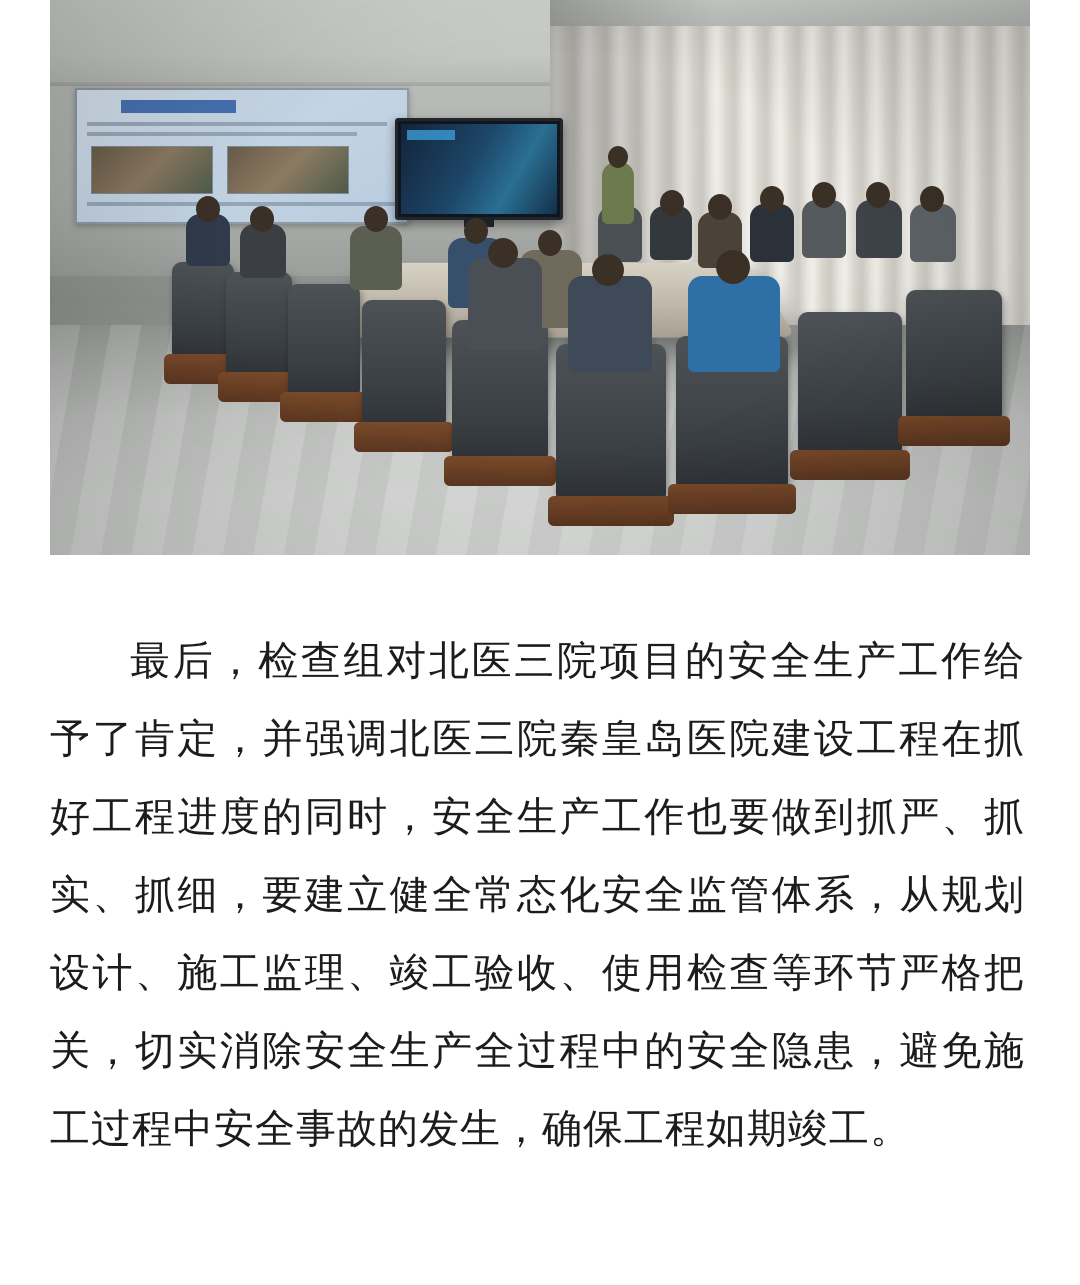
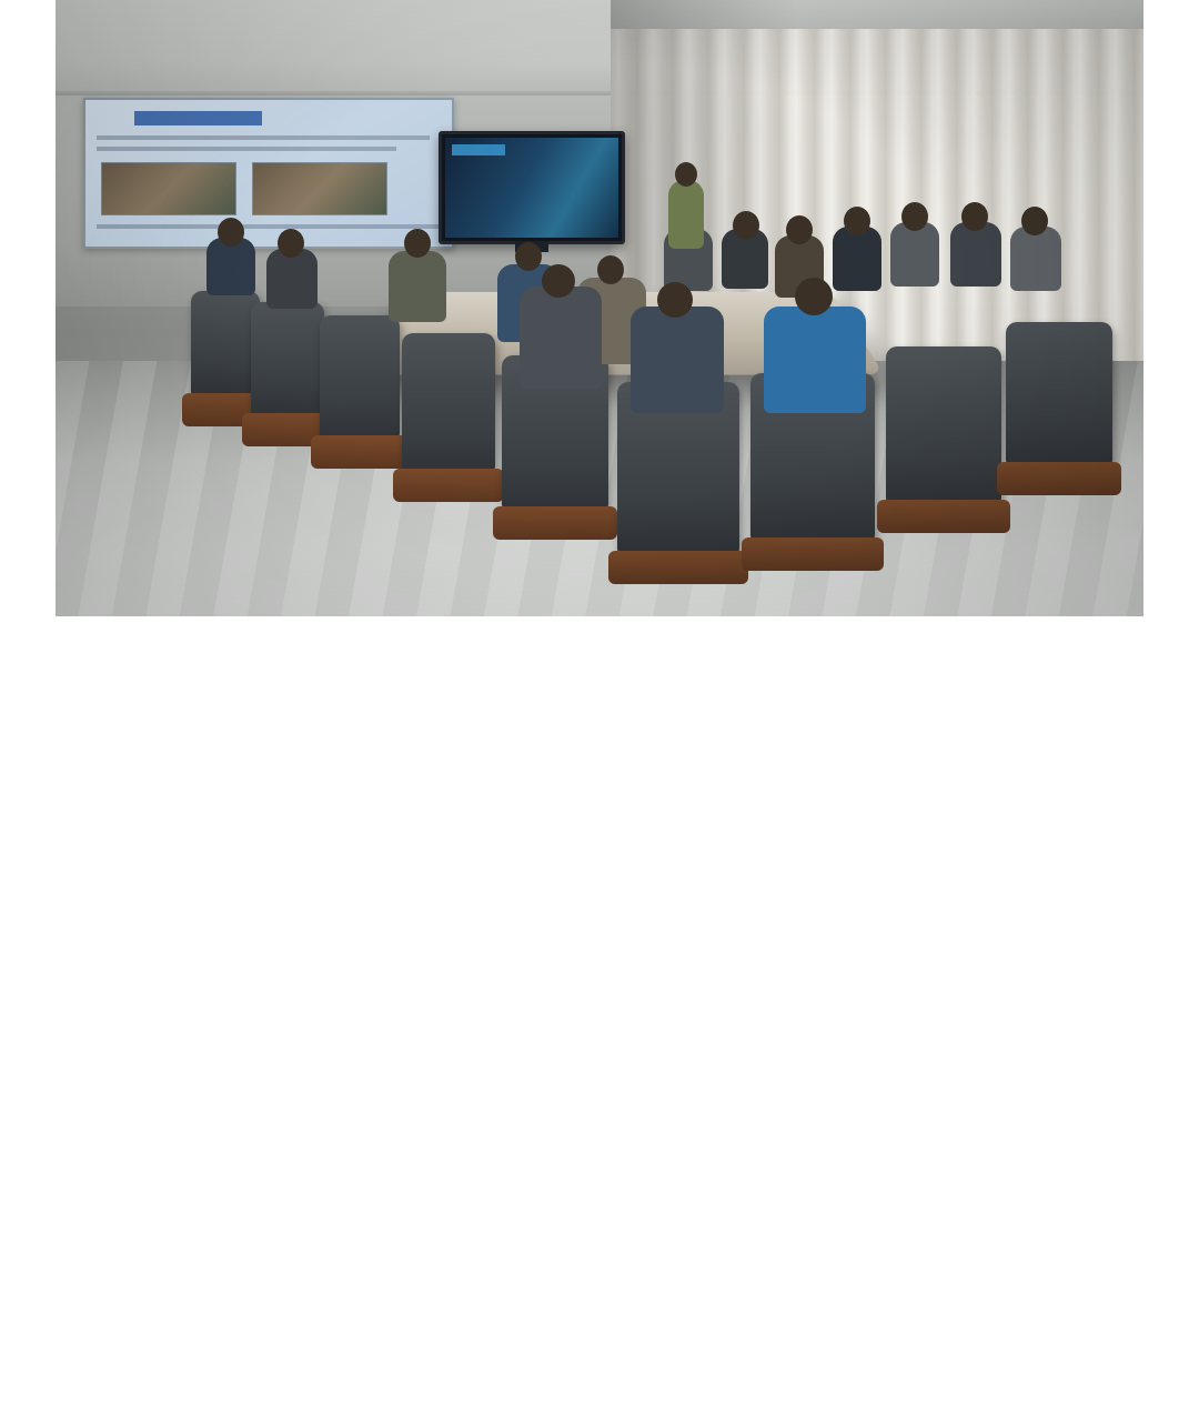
- 最后，检查组对北医三院项目的安全生产工作给予了肯定，并强调北医三院秦皇岛医院建设工程在抓好工程进度的同时，安全生产工作也要做到抓严、抓实、抓细，要建立健全常态化安全监管体系，从规划设计、施工监理、竣工验收、使用检查等环节严格把关，切实消除安全生产全过程中的安全隐患，避免施工过程中安全事故的发生，确保工程如期竣工。
